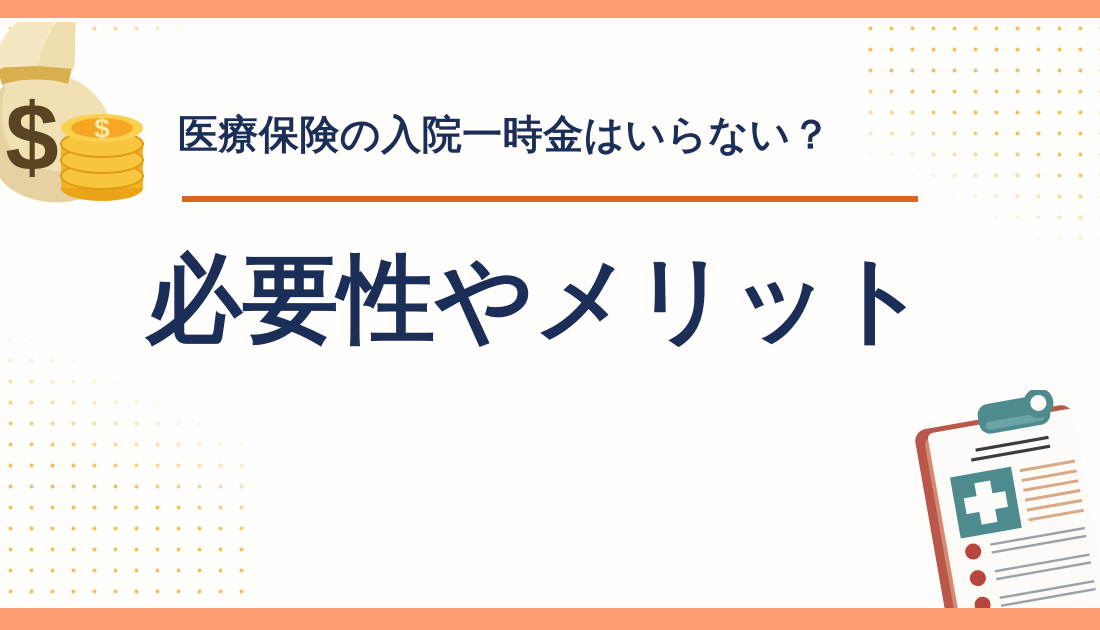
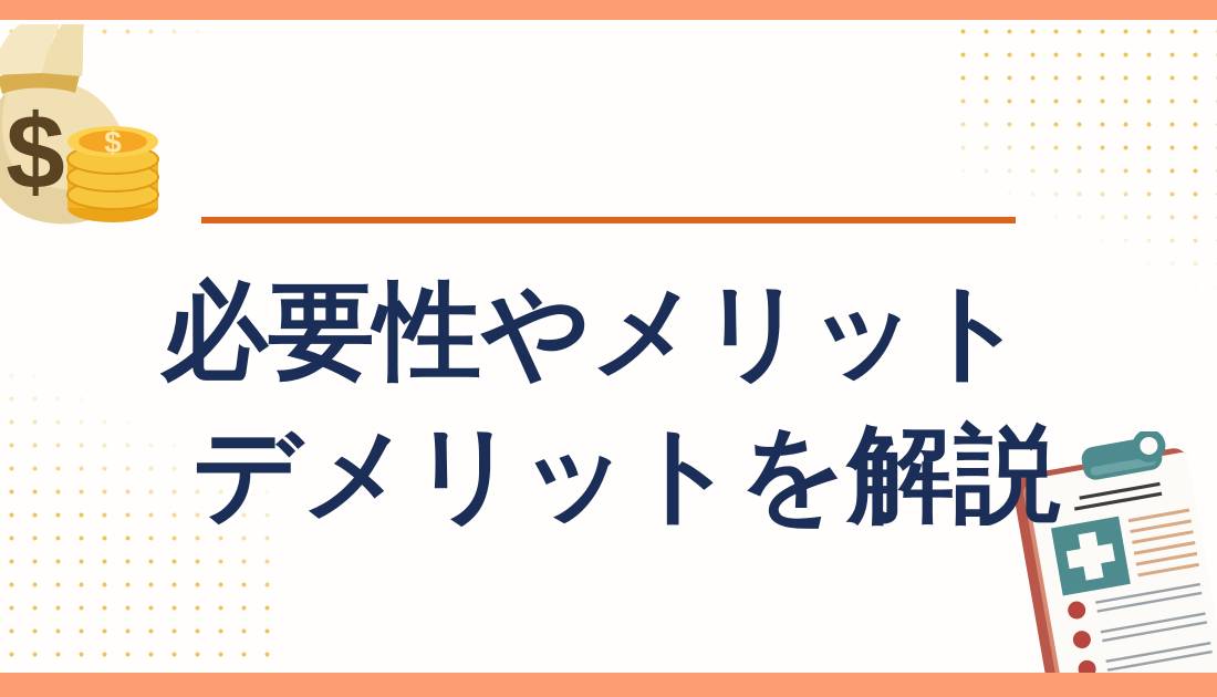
  $
  $
- 医療保険の入院一時金はいらない？
  必要性やメリット
+ デメリットを解説
